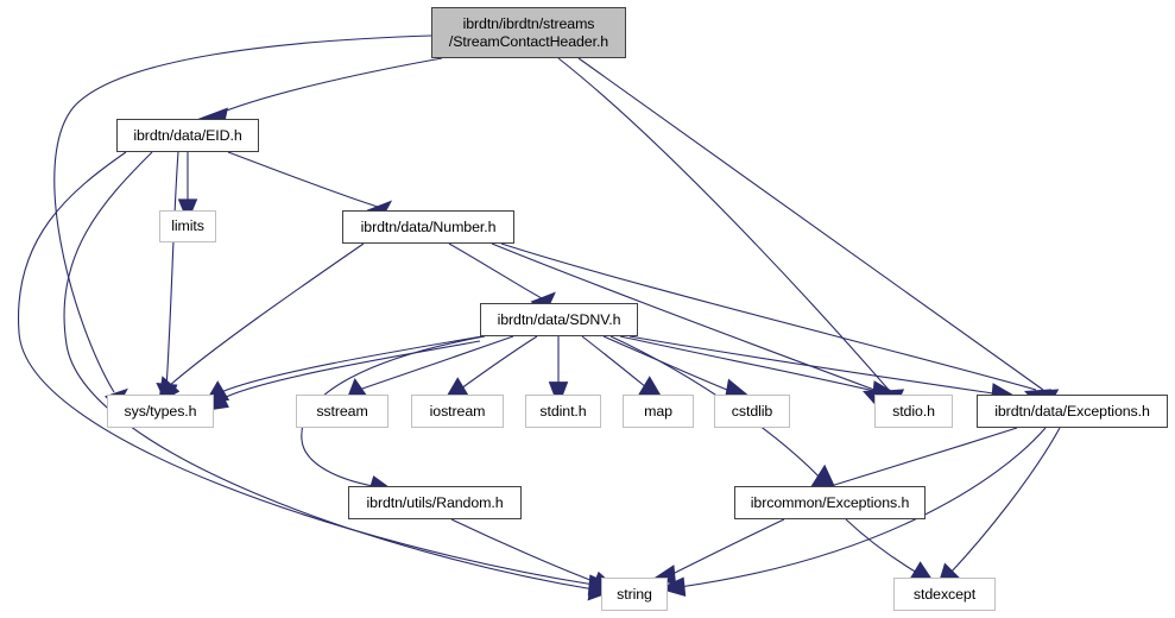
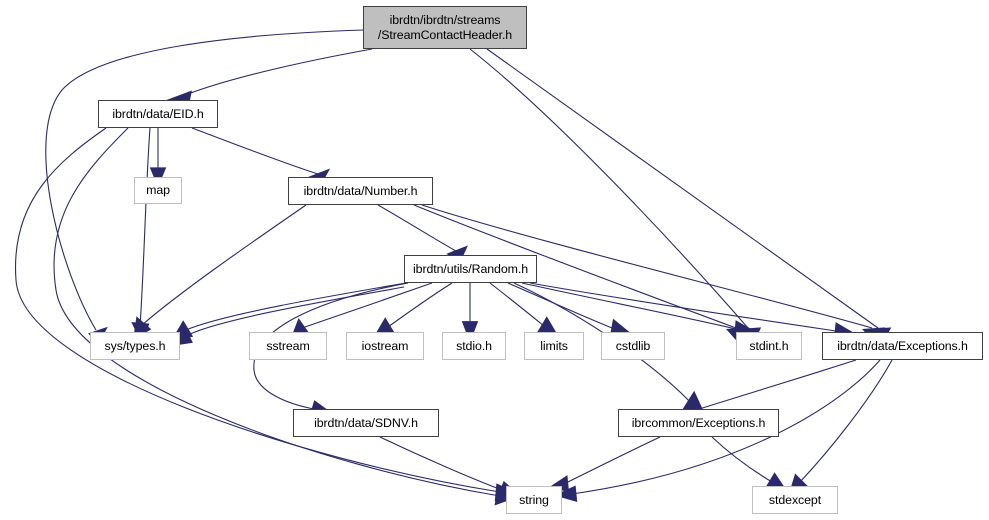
  ibrdtn/ibrdtn/streams
  /StreamContactHeader.h
  ibrdtn/data/EID.h
- limits
+ map
  ibrdtn/data/Number.h
- ibrdtn/data/SDNV.h
+ ibrdtn/utils/Random.h
  sys/types.h
  sstream
  iostream
- stdint.h
+ stdio.h
- map
+ limits
  cstdlib
- stdio.h
+ stdint.h
  ibrdtn/data/Exceptions.h
- ibrdtn/utils/Random.h
+ ibrdtn/data/SDNV.h
  ibrcommon/Exceptions.h
  string
  stdexcept
